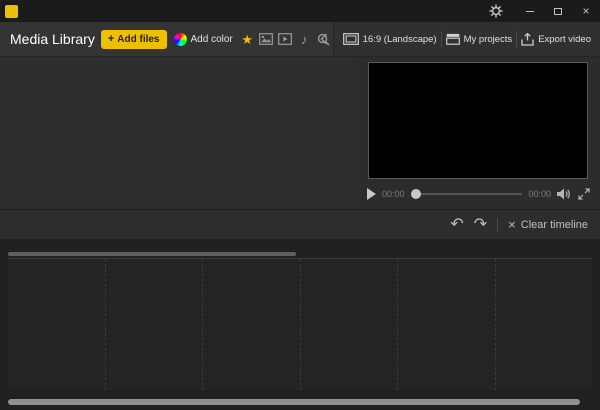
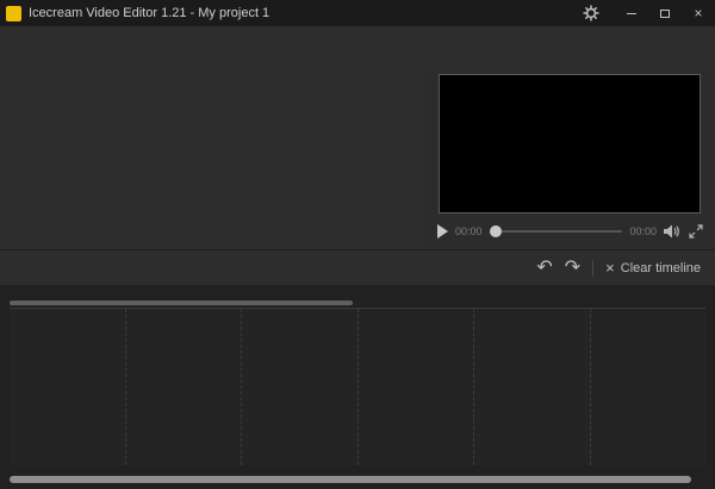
+ Icecream Video Editor 1.21 - My project 1
  ×
- Media Library
- +
- Add files
- Add color
- ★
- ♪
- 16:9 (Landscape)
- My projects
- Export video
  00:00
  00:00
  ↶
  ↷
  ×
  Clear timeline
